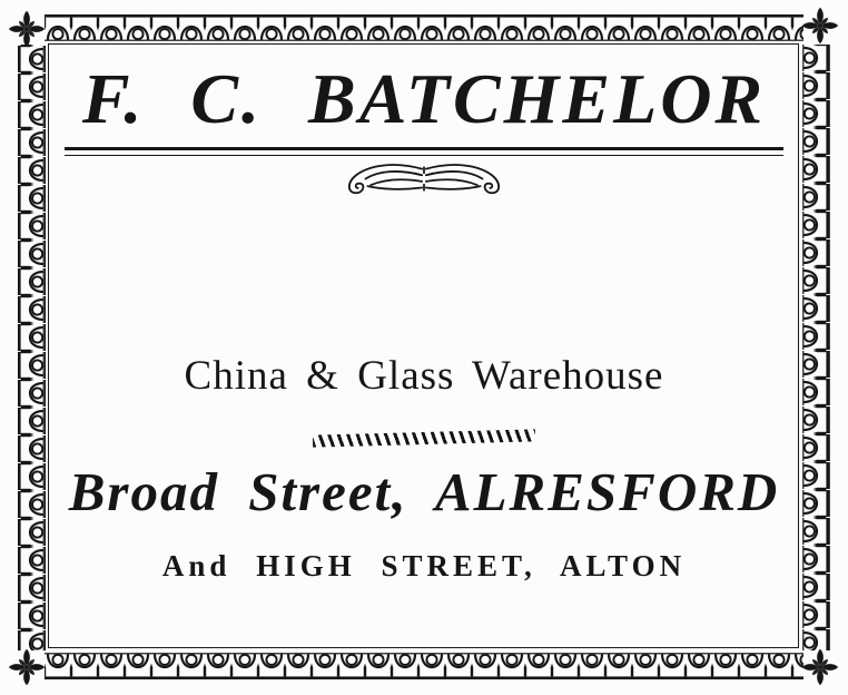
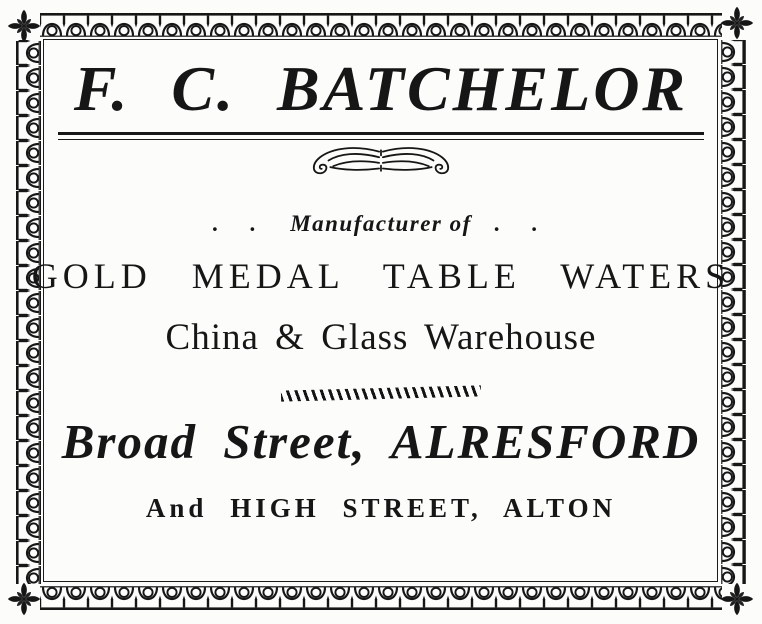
  F. C. BATCHELOR
+ . . Manufacturer of . .
+ GOLD MEDAL TABLE WATERS
  China & Glass Warehouse
  Broad Street, ALRESFORD
  And HIGH STREET, ALTON
